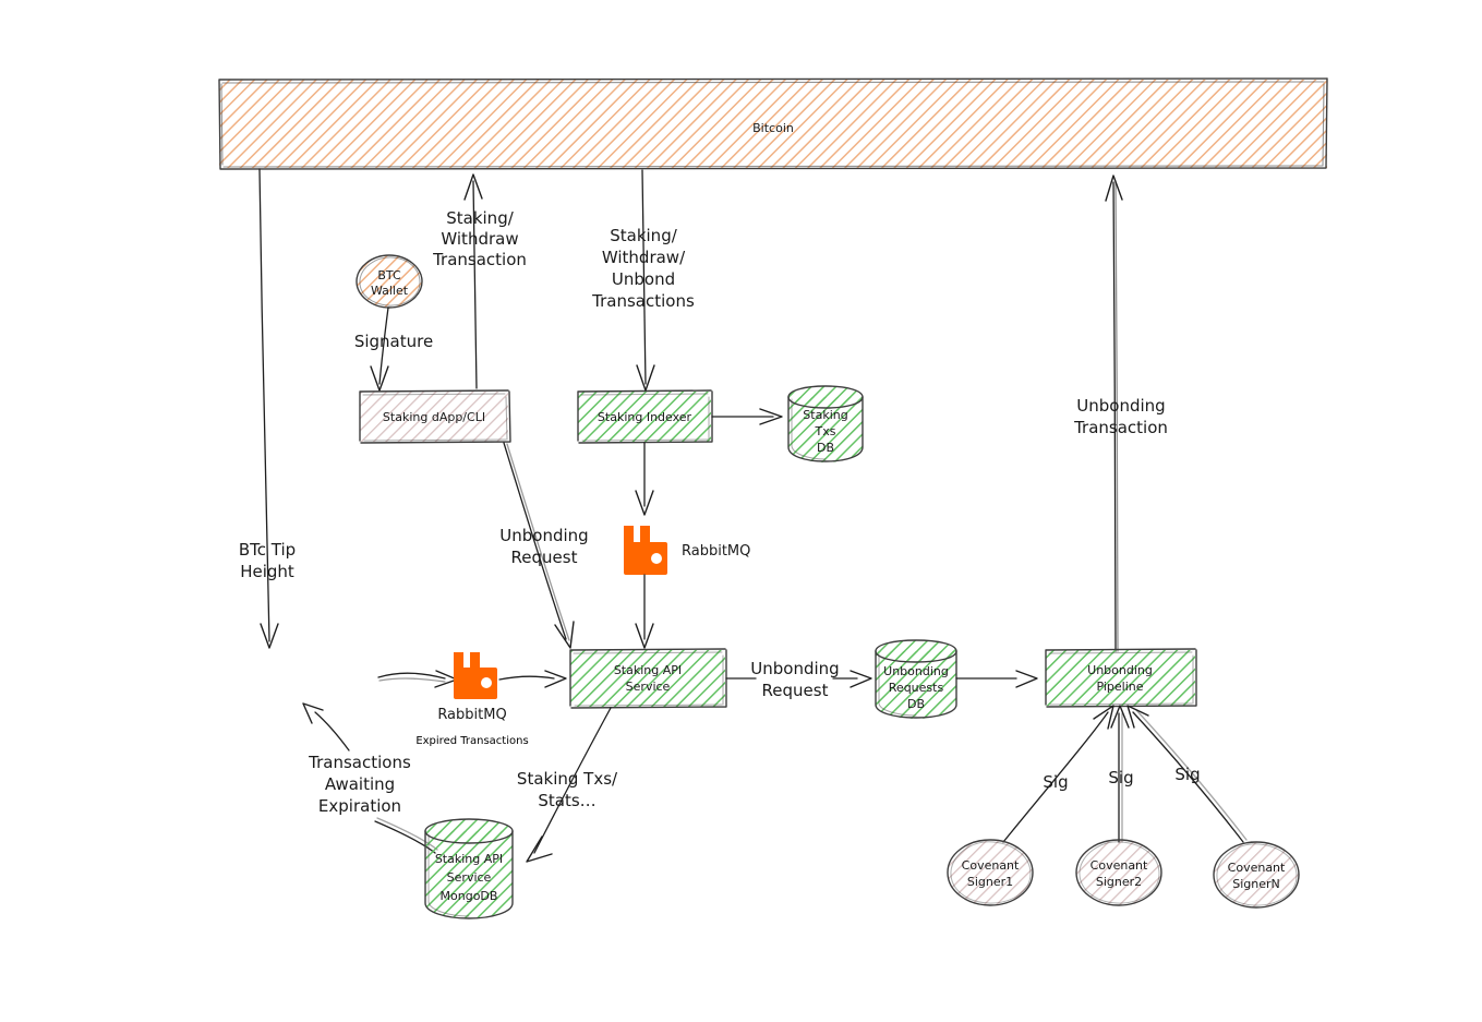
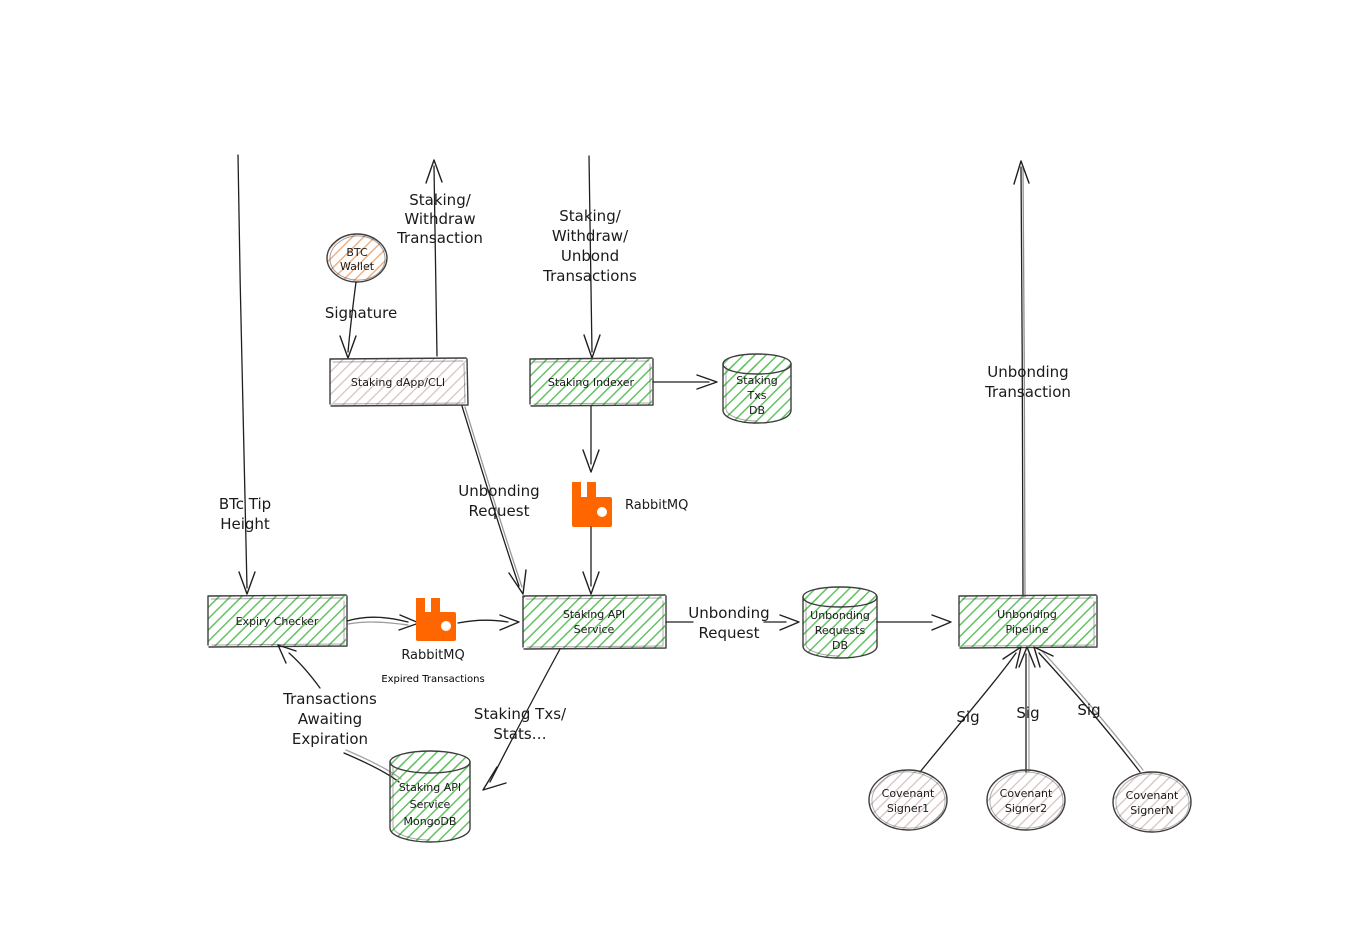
- Bitcoin
  BTc Tip
  Height
  Staking/
  Withdraw
  Transaction
  Staking/
  Withdraw/
  Unbond
  Transactions
  Unbonding
  Transaction
  BTC
  Wallet
  Signature
  Staking dApp/CLI
  Unbonding
  Request
  Staking Indexer
  Staking
  Txs
  DB
  RabbitMQ
+ Expiry Checker
  RabbitMQ
  Expired Transactions
  Transactions
  Awaiting
  Expiration
  Staking API
  Service
  Staking Txs/
  Stats…
  Staking API
  Service
  MongoDB
  Unbonding
  Request
  Unbonding
  Requests
  DB
  Unbonding
  Pipeline
  Sig
  Sig
  Sig
  Covenant
  Signer1
  Covenant
  Signer2
  Covenant
  SignerN
